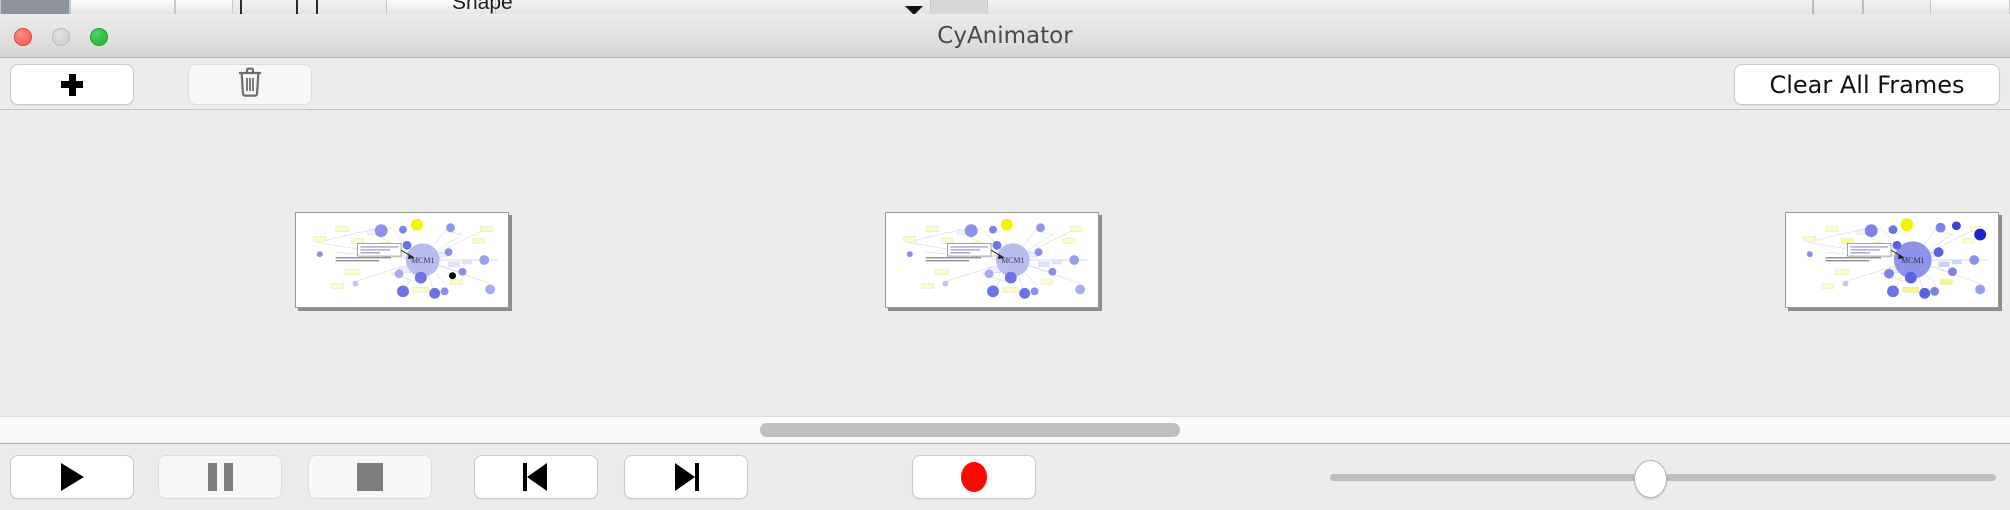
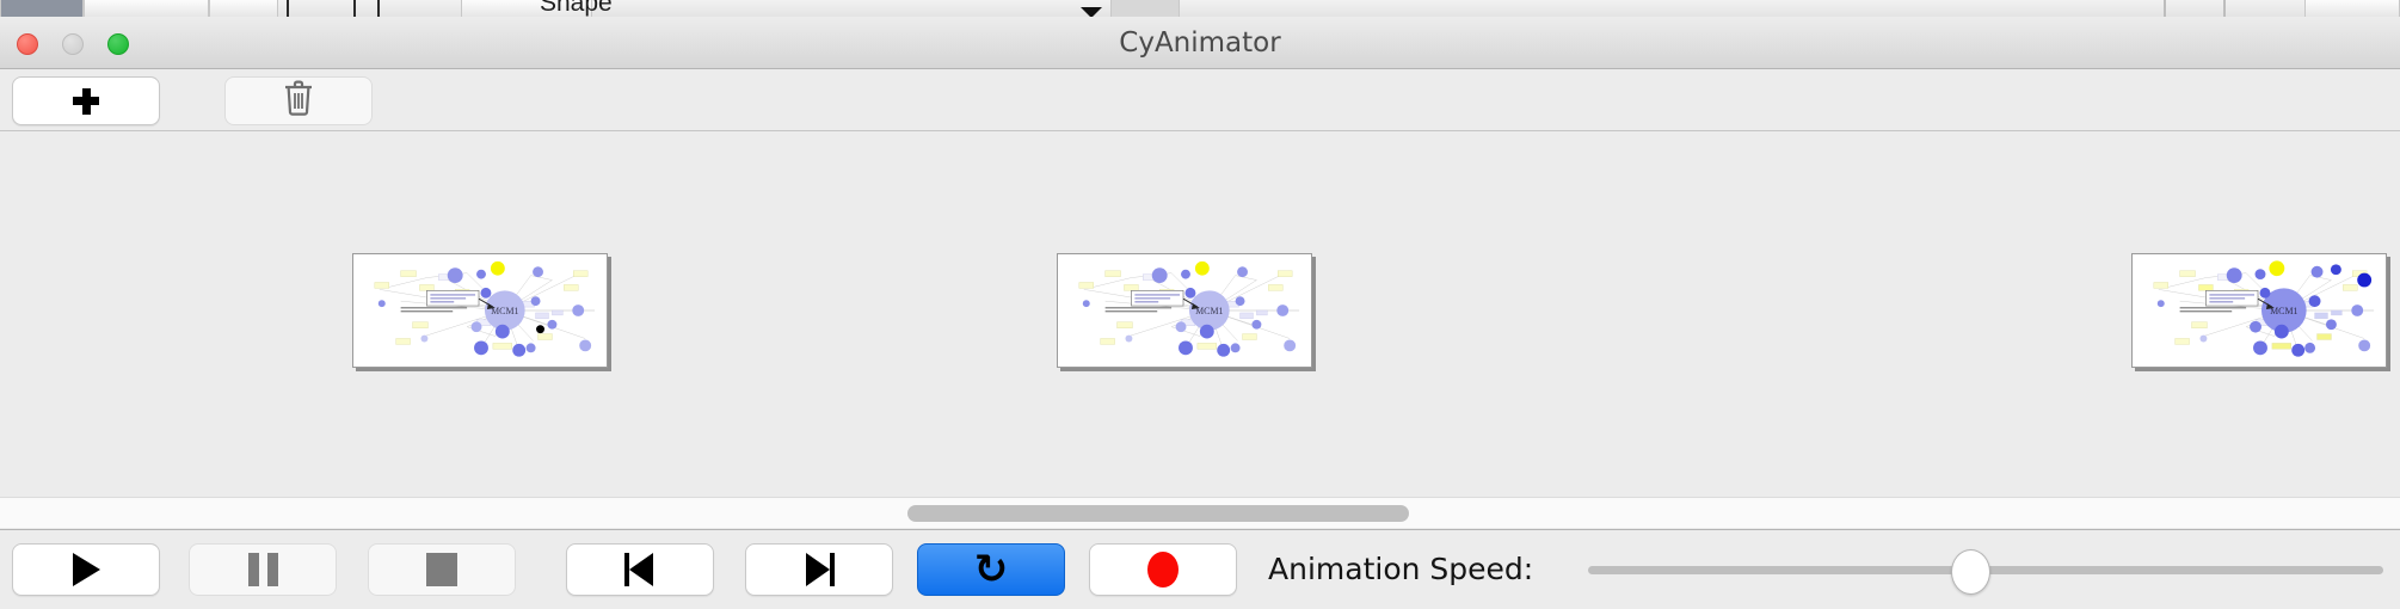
  Shape
  CyAnimator
- Clear All Frames
  MCM1
  MCM1
  MCM1
+ ↻
+ Animation Speed:
